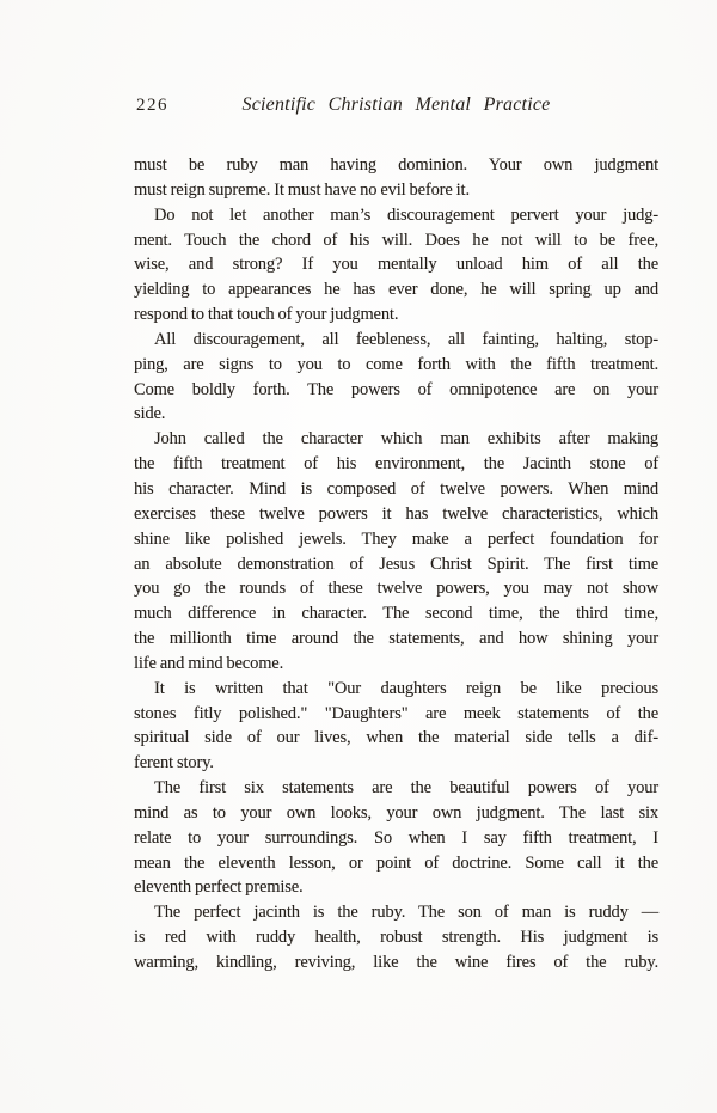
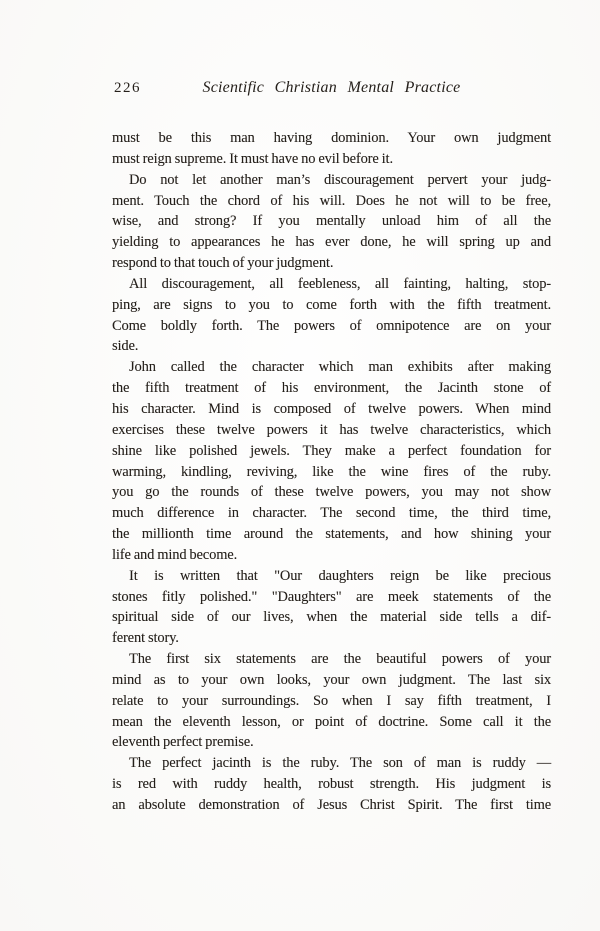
  226
  Scientific Christian Mental Practice
- must be ruby man having dominion. Your own judgment
+ must be this man having dominion. Your own judgment
  must reign supreme. It must have no evil before it.
  Do not let another man’s discouragement pervert your judg-
  ment. Touch the chord of his will. Does he not will to be free,
  wise, and strong? If you mentally unload him of all the
  yielding to appearances he has ever done, he will spring up and
  respond to that touch of your judgment.
  All discouragement, all feebleness, all fainting, halting, stop-
  ping, are signs to you to come forth with the fifth treatment.
  Come boldly forth. The powers of omnipotence are on your
  side.
  John called the character which man exhibits after making
  the fifth treatment of his environment, the Jacinth stone of
  his character. Mind is composed of twelve powers. When mind
  exercises these twelve powers it has twelve characteristics, which
  shine like polished jewels. They make a perfect foundation for
- an absolute demonstration of Jesus Christ Spirit. The first time
+ warming, kindling, reviving, like the wine fires of the ruby.
  you go the rounds of these twelve powers, you may not show
  much difference in character. The second time, the third time,
  the millionth time around the statements, and how shining your
  life and mind become.
  It is written that "Our daughters reign be like precious
  stones fitly polished." "Daughters" are meek statements of the
  spiritual side of our lives, when the material side tells a dif-
  ferent story.
  The first six statements are the beautiful powers of your
  mind as to your own looks, your own judgment. The last six
  relate to your surroundings. So when I say fifth treatment, I
  mean the eleventh lesson, or point of doctrine. Some call it the
  eleventh perfect premise.
  The perfect jacinth is the ruby. The son of man is ruddy —
  is red with ruddy health, robust strength. His judgment is
- warming, kindling, reviving, like the wine fires of the ruby.
+ an absolute demonstration of Jesus Christ Spirit. The first time
